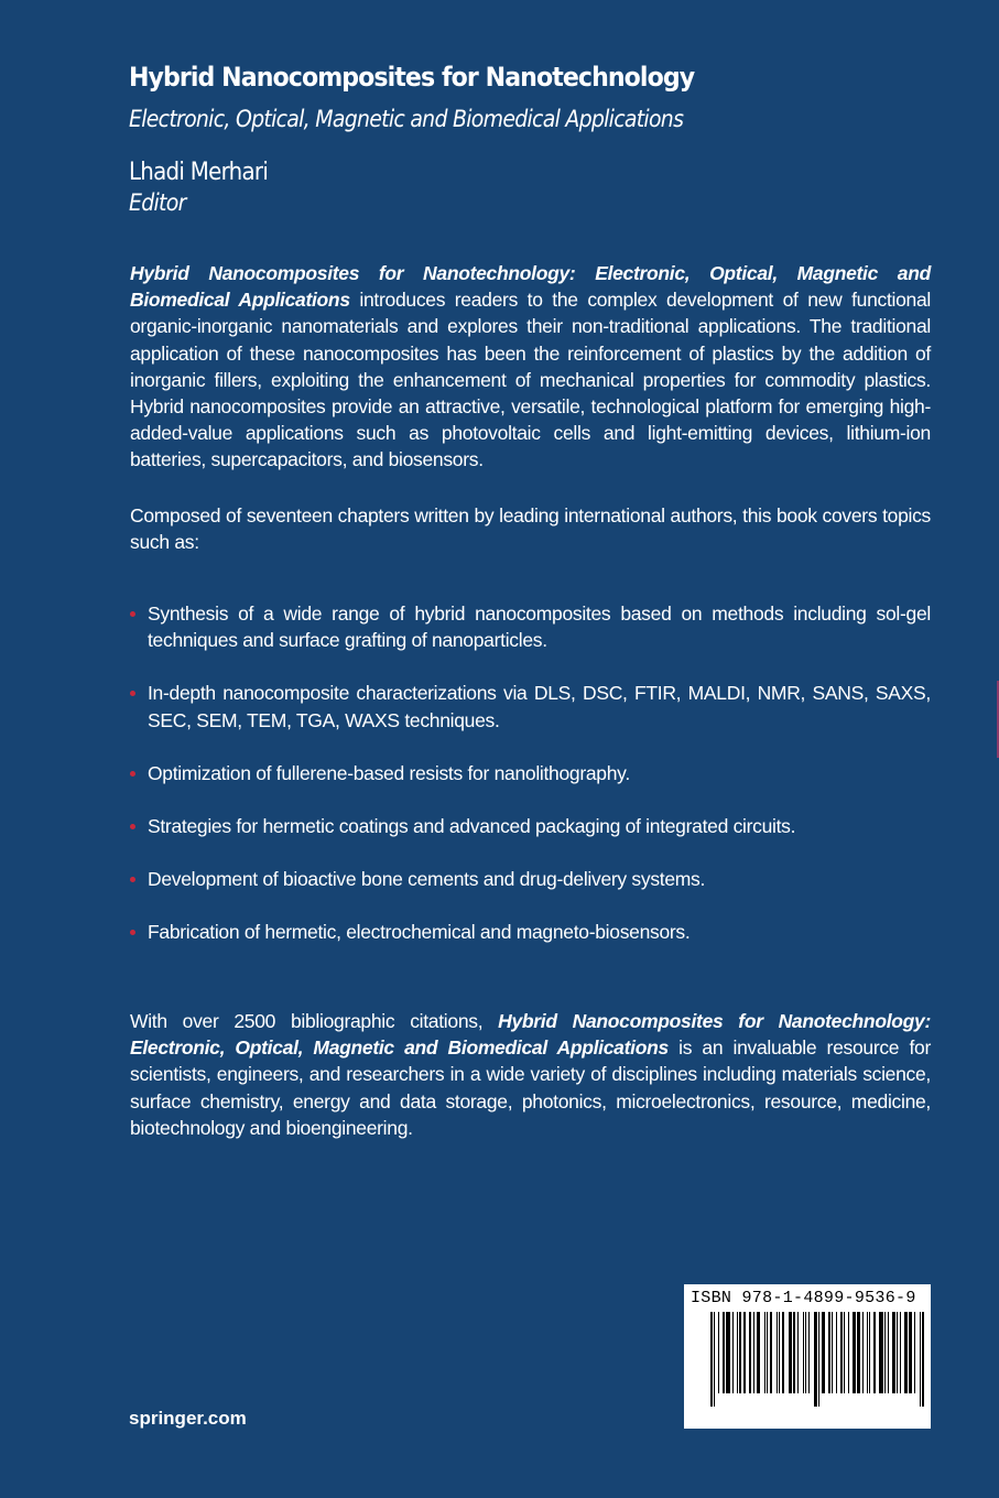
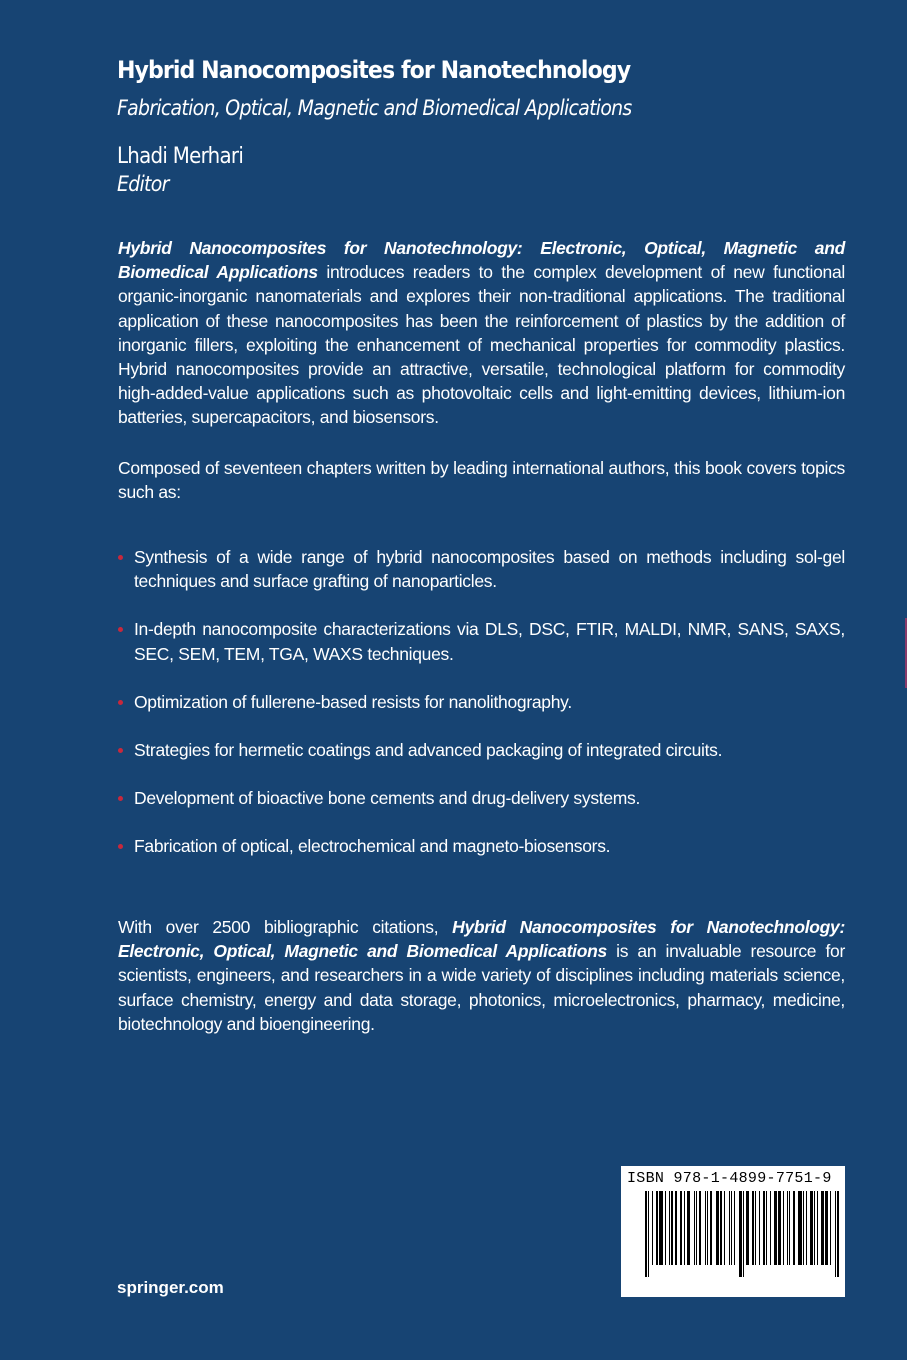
  Hybrid Nanocomposites for Nanotechnology
- Electronic, Optical, Magnetic and Biomedical Applications
+ Fabrication, Optical, Magnetic and Biomedical Applications
  Lhadi Merhari
  Editor
- Hybrid Nanocomposites for Nanotechnology: Electronic, Optical, Magnetic and Biomedical Applications introduces readers to the complex development of new functional organic-inorganic nanomaterials and explores their non-traditional applications. The traditional application of these nanocomposites has been the reinforcement of plastics by the addition of inorganic fillers, exploiting the enhancement of mechanical properties for commodity plastics. Hybrid nanocomposites provide an attractive, versatile, technological platform for emerging high-added-value applications such as photovoltaic cells and light-emitting devices, lithium-ion batteries, supercapacitors, and biosensors.
+ Hybrid Nanocomposites for Nanotechnology: Electronic, Optical, Magnetic and Biomedical Applications introduces readers to the complex development of new functional organic-inorganic nanomaterials and explores their non-traditional applications. The traditional application of these nanocomposites has been the reinforcement of plastics by the addition of inorganic fillers, exploiting the enhancement of mechanical properties for commodity plastics. Hybrid nanocomposites provide an attractive, versatile, technological platform for commodity high-added-value applications such as photovoltaic cells and light-emitting devices, lithium-ion batteries, supercapacitors, and biosensors.
  Composed of seventeen chapters written by leading international authors, this book covers topics such as:
  Synthesis of a wide range of hybrid nanocomposites based on methods including sol-gel techniques and surface grafting of nanoparticles.
  In-depth nanocomposite characterizations via DLS, DSC, FTIR, MALDI, NMR, SANS, SAXS, SEC, SEM, TEM, TGA, WAXS techniques.
  Optimization of fullerene-based resists for nanolithography.
  Strategies for hermetic coatings and advanced packaging of integrated circuits.
  Development of bioactive bone cements and drug-delivery systems.
- Fabrication of hermetic, electrochemical and magneto-biosensors.
+ Fabrication of optical, electrochemical and magneto-biosensors.
- With over 2500 bibliographic citations, Hybrid Nanocomposites for Nanotechnology: Electronic, Optical, Magnetic and Biomedical Applications is an invaluable resource for scientists, engineers, and researchers in a wide variety of disciplines including materials science, surface chemistry, energy and data storage, photonics, microelectronics, resource, medicine, biotechnology and bioengineering.
+ With over 2500 bibliographic citations, Hybrid Nanocomposites for Nanotechnology: Electronic, Optical, Magnetic and Biomedical Applications is an invaluable resource for scientists, engineers, and researchers in a wide variety of disciplines including materials science, surface chemistry, energy and data storage, photonics, microelectronics, pharmacy, medicine, biotechnology and bioengineering.
  springer.com
- ISBN 978-1-4899-9536-9
+ ISBN 978-1-4899-7751-9
